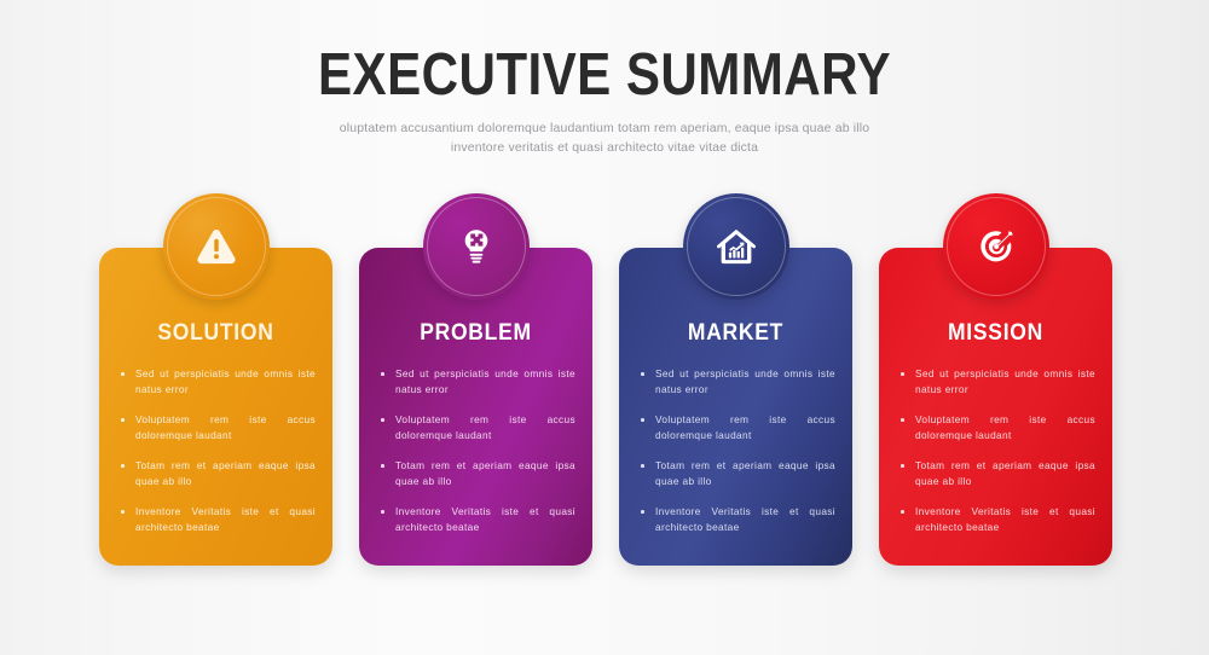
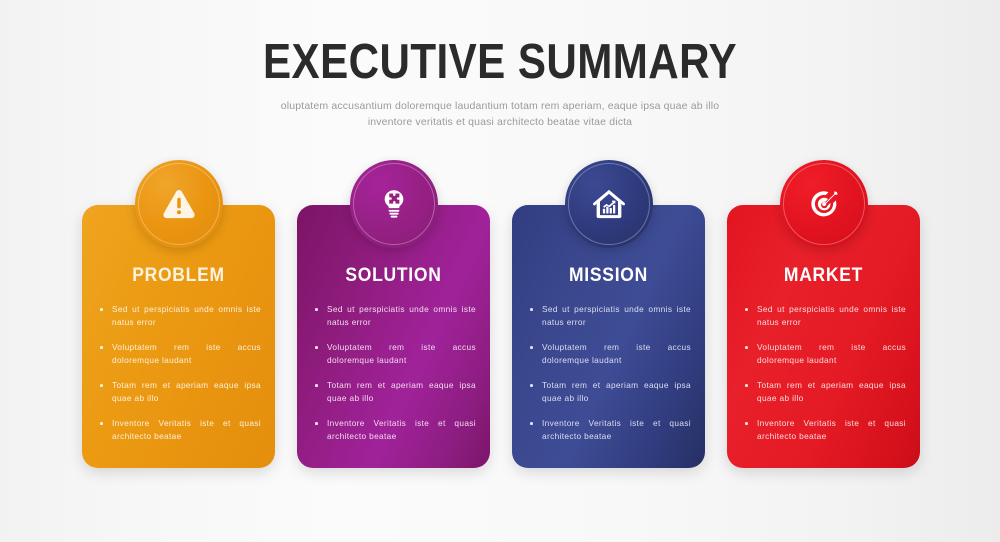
  EXECUTIVE SUMMARY
- oluptatem accusantium doloremque laudantium totam rem aperiam, eaque ipsa quae ab illo inventore veritatis et quasi architecto vitae vitae dicta
+ oluptatem accusantium doloremque laudantium totam rem aperiam, eaque ipsa quae ab illo inventore veritatis et quasi architecto beatae vitae dicta
- SOLUTION
+ PROBLEM
  Sed ut perspiciatis unde omnis iste natus error
  Voluptatem rem iste accus doloremque laudant
  Totam rem et aperiam eaque ipsa quae ab illo
  Inventore Veritatis iste et quasi architecto beatae
- PROBLEM
+ SOLUTION
  Sed ut perspiciatis unde omnis iste natus error
  Voluptatem rem iste accus doloremque laudant
  Totam rem et aperiam eaque ipsa quae ab illo
  Inventore Veritatis iste et quasi architecto beatae
- MARKET
+ MISSION
  Sed ut perspiciatis unde omnis iste natus error
  Voluptatem rem iste accus doloremque laudant
  Totam rem et aperiam eaque ipsa quae ab illo
  Inventore Veritatis iste et quasi architecto beatae
- MISSION
+ MARKET
  Sed ut perspiciatis unde omnis iste natus error
  Voluptatem rem iste accus doloremque laudant
  Totam rem et aperiam eaque ipsa quae ab illo
  Inventore Veritatis iste et quasi architecto beatae
